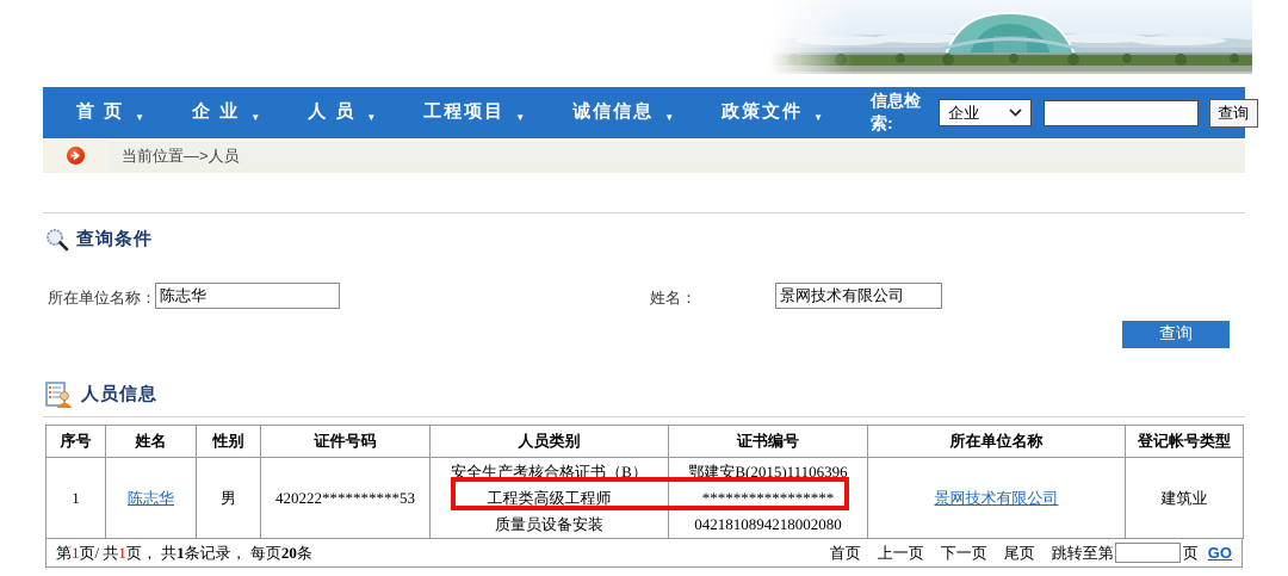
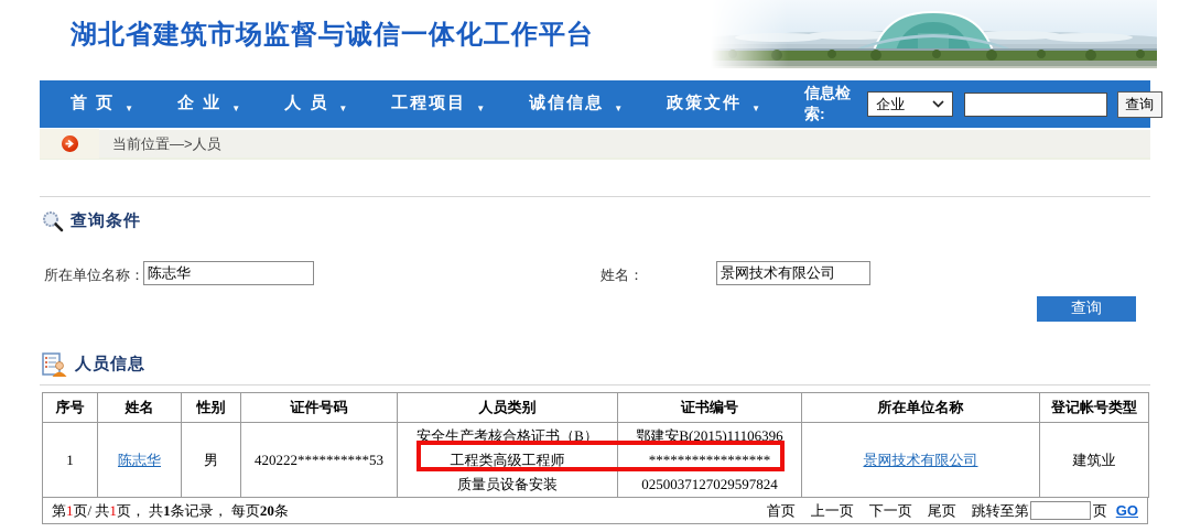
+ 湖北省建筑市场监督与诚信一体化工作平台
  首 页 ▼
  企 业 ▼
  人 员 ▼
  工程项目 ▼
  诚信信息 ▼
  政策文件 ▼
  信息检索:
  企业
  查询
  当前位置—>人员
  查询条件
  所在单位名称：
  陈志华
  姓名：
  景网技术有限公司
  查询
  人员信息
  序号	姓名	性别	证件号码	人员类别	证书编号	所在单位名称	登记帐号类型
- 1	陈志华	男	420222**********53	安全生产考核合格证书（B） 工程类高级工程师 质量员设备安装	鄂建安B(2015)11106396 ***************** 0421810894218002080	景网技术有限公司	建筑业
+ 1	陈志华	男	420222**********53	安全生产考核合格证书（B） 工程类高级工程师 质量员设备安装	鄂建安B(2015)11106396 ***************** 0250037127029597824	景网技术有限公司	建筑业
  第1页/ 共1页， 共1条记录， 每页20条
  首页
  上一页
  下一页
  尾页
  跳转至第
  页
  GO
